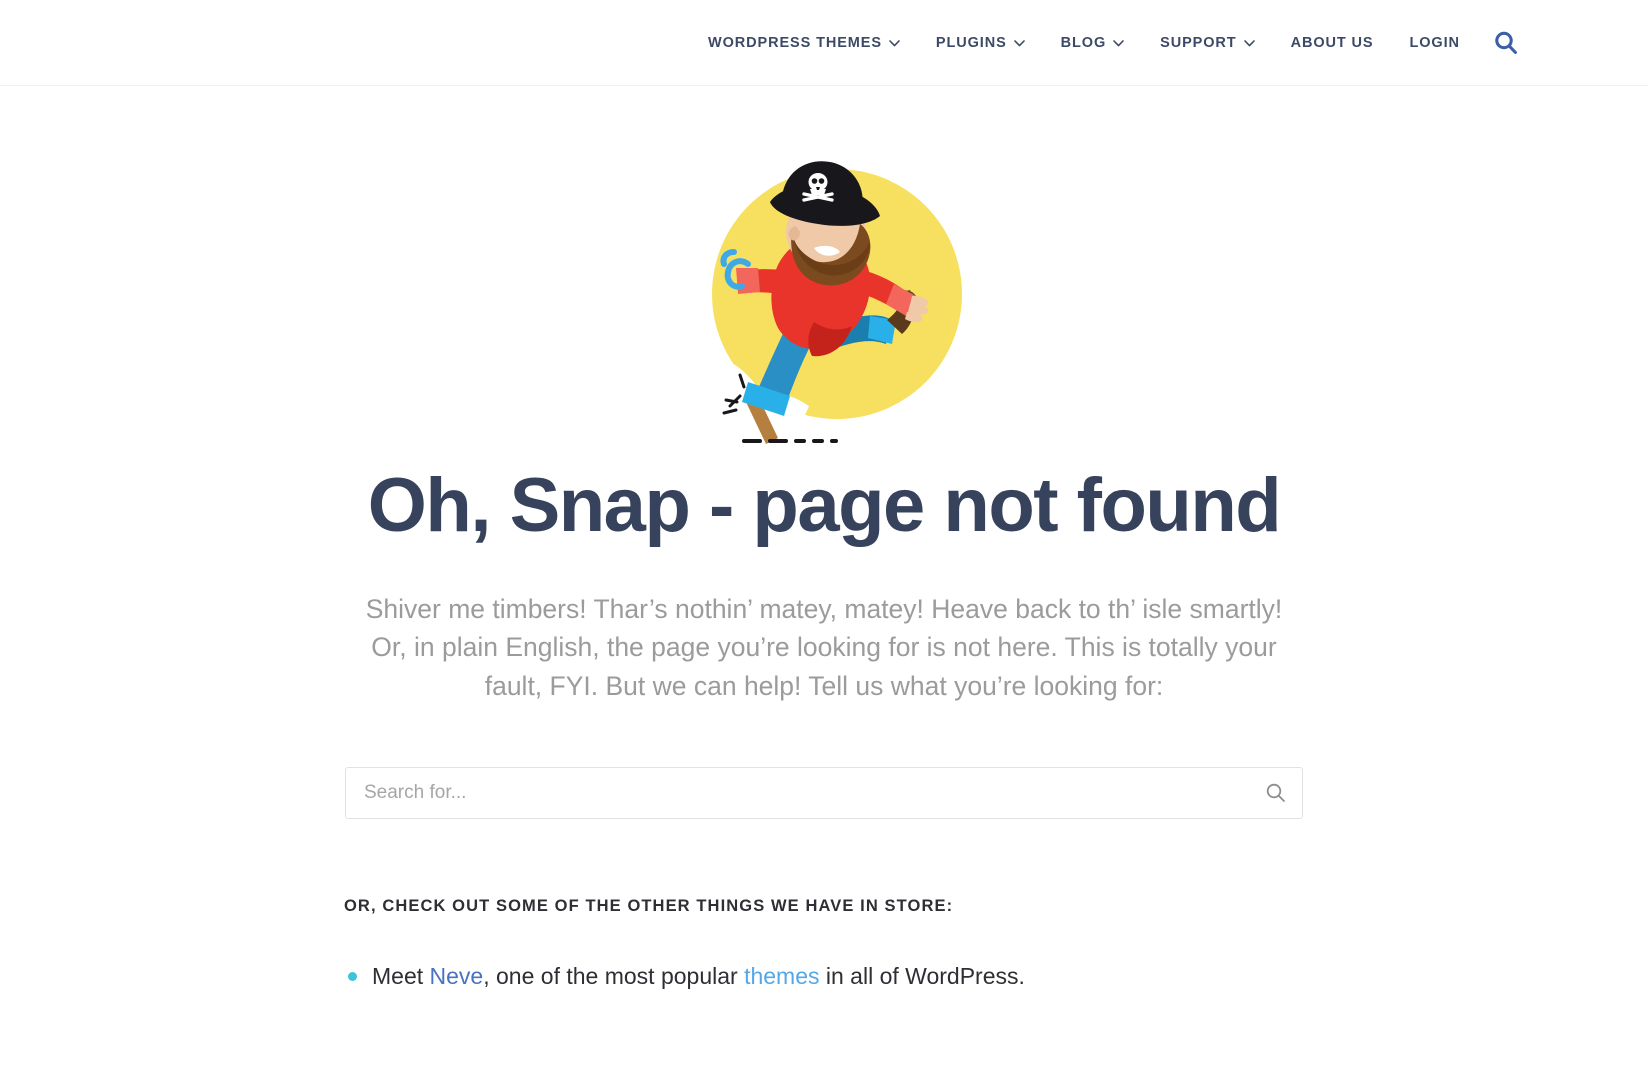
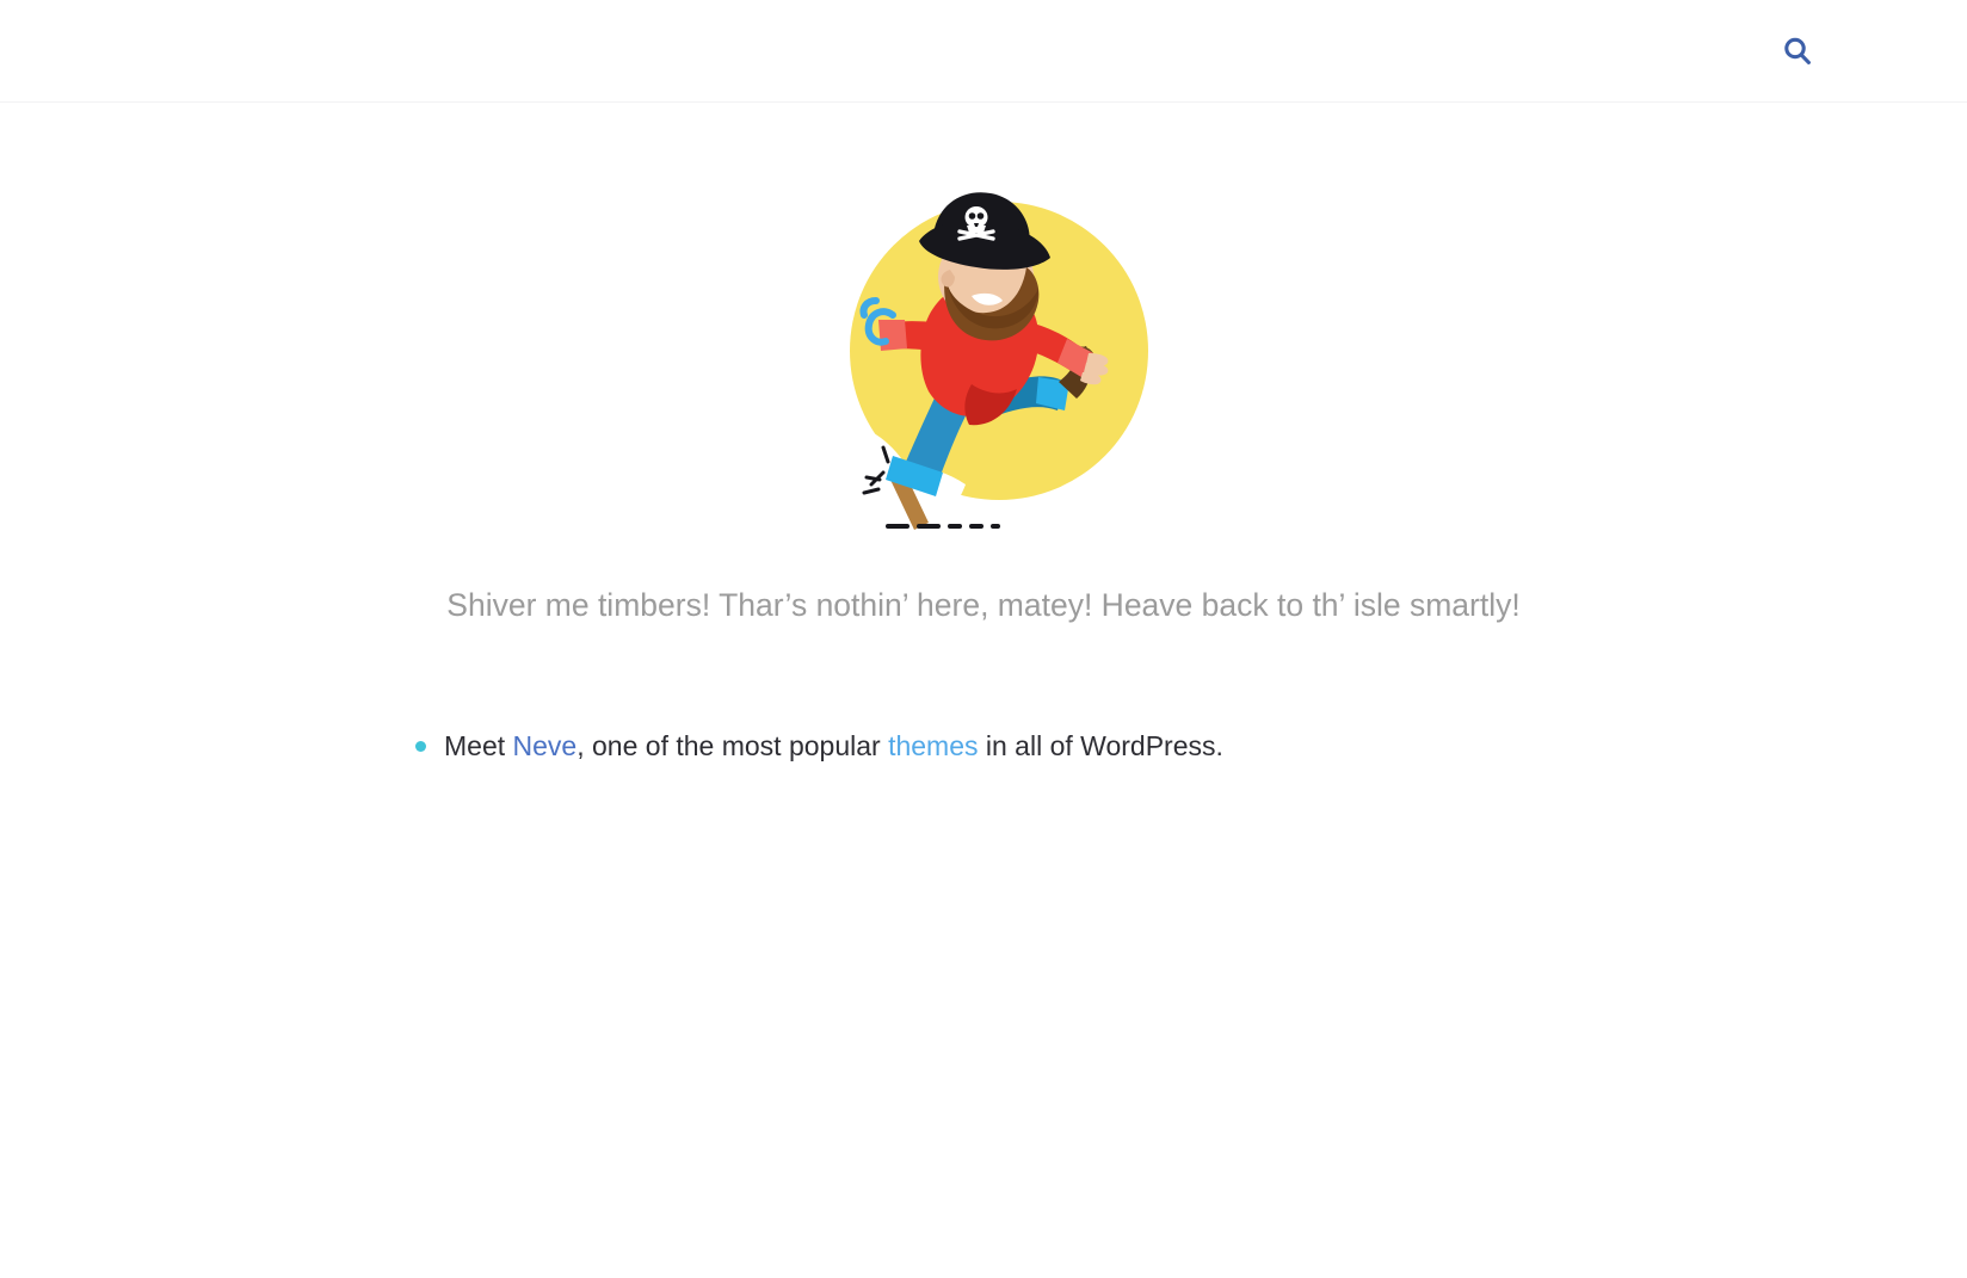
- WORDPRESS THEMES
- PLUGINS
- BLOG
- SUPPORT
- ABOUT US
- LOGIN
- Oh, Snap - page not found
- Shiver me timbers! Thar’s nothin’ matey, matey! Heave back to th’ isle smartly!
+ Shiver me timbers! Thar’s nothin’ here, matey! Heave back to th’ isle smartly!
- Or, in plain English, the page you’re looking for is not here. This is totally your
- fault, FYI. But we can help! Tell us what you’re looking for:
- Search for...
- OR, CHECK OUT SOME OF THE OTHER THINGS WE HAVE IN STORE:
  Meet Neve, one of the most popular themes in all of WordPress.
